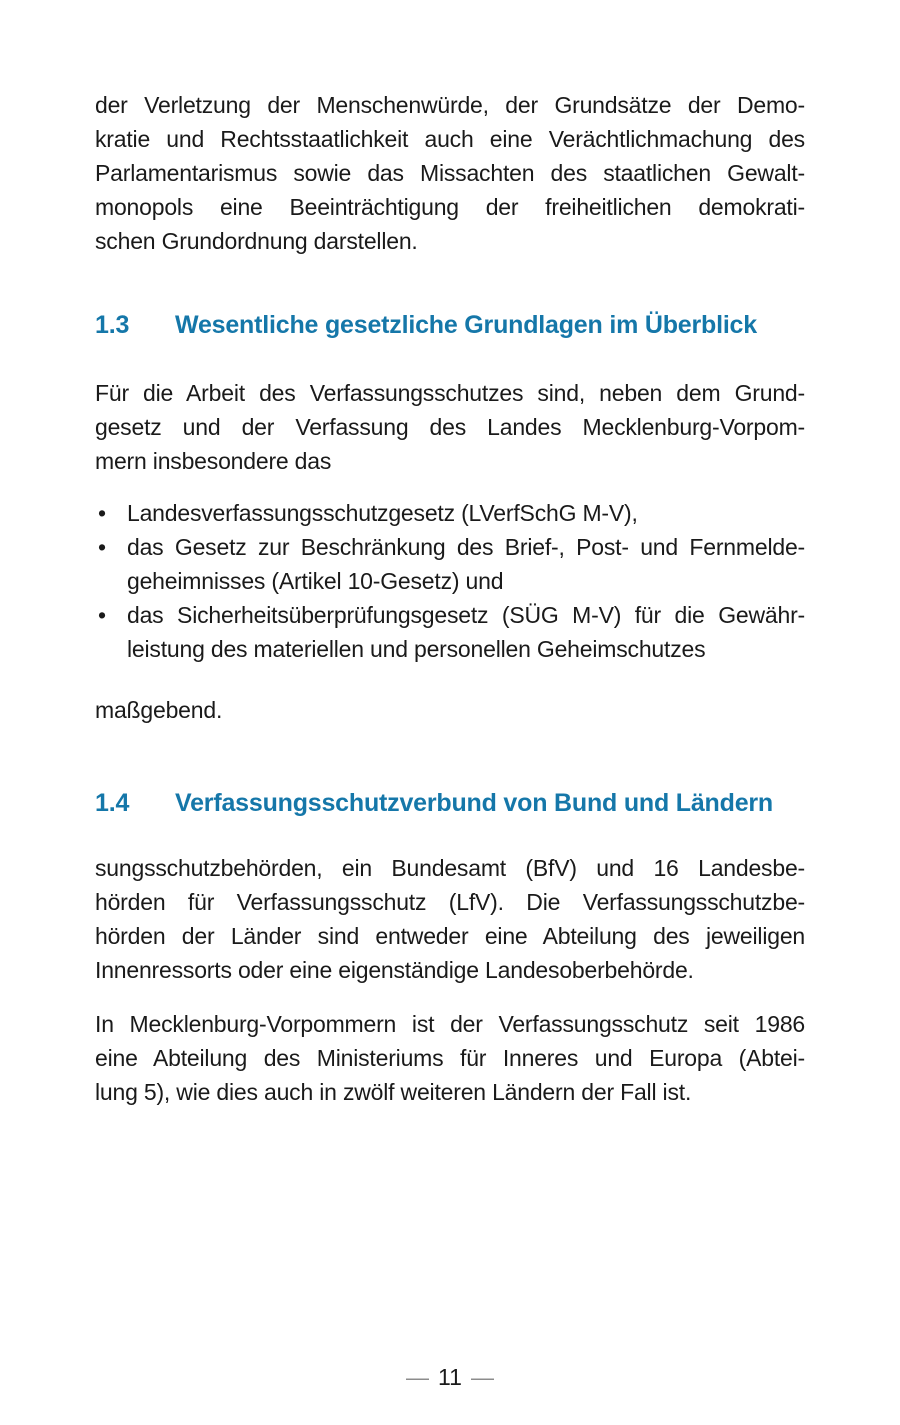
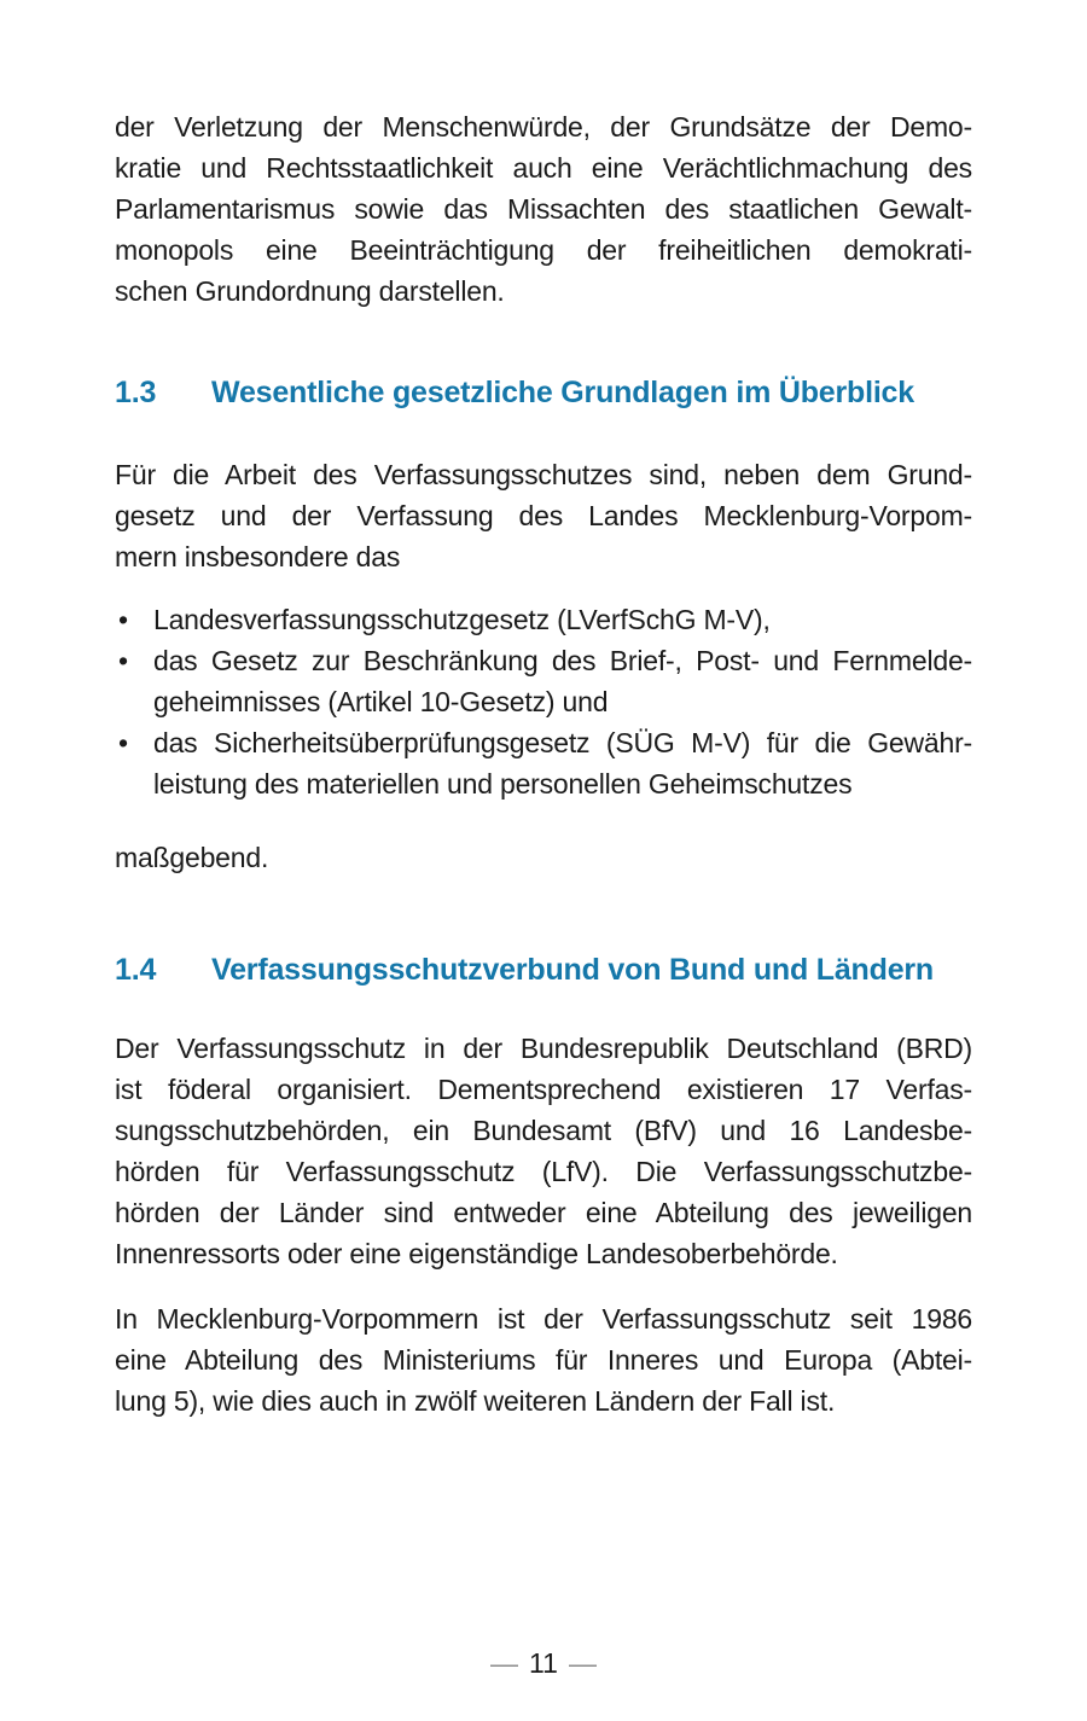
  der Verletzung der Menschenwürde, der Grundsätze der Demo-
  kratie und Rechtsstaatlichkeit auch eine Verächtlichmachung des
  Parlamentarismus sowie das Missachten des staatlichen Gewalt-
  monopols eine Beeinträchtigung der freiheitlichen demokrati-
  schen Grundordnung darstellen.
  1.3
  Wesentliche gesetzliche Grundlagen im Überblick
  Für die Arbeit des Verfassungsschutzes sind, neben dem Grund-
  gesetz und der Verfassung des Landes Mecklenburg-Vorpom-
  mern insbesondere das
  •
  Landesverfassungsschutzgesetz (LVerfSchG M-V),
  •
  das Gesetz zur Beschränkung des Brief-, Post- und Fernmelde-
  geheimnisses (Artikel 10-Gesetz) und
  •
  das Sicherheitsüberprüfungsgesetz (SÜG M-V) für die Gewähr-
  leistung des materiellen und personellen Geheimschutzes
  maßgebend.
  1.4
  Verfassungsschutzverbund von Bund und Ländern
+ Der Verfassungsschutz in der Bundesrepublik Deutschland (BRD)
+ ist föderal organisiert. Dementsprechend existieren 17 Verfas-
  sungsschutzbehörden, ein Bundesamt (BfV) und 16 Landesbe-
  hörden für Verfassungsschutz (LfV). Die Verfassungsschutzbe-
  hörden der Länder sind entweder eine Abteilung des jeweiligen
  Innenressorts oder eine eigenständige Landesoberbehörde.
  In Mecklenburg-Vorpommern ist der Verfassungsschutz seit 1986
  eine Abteilung des Ministeriums für Inneres und Europa (Abtei-
  lung 5), wie dies auch in zwölf weiteren Ländern der Fall ist.
  — 11 —
